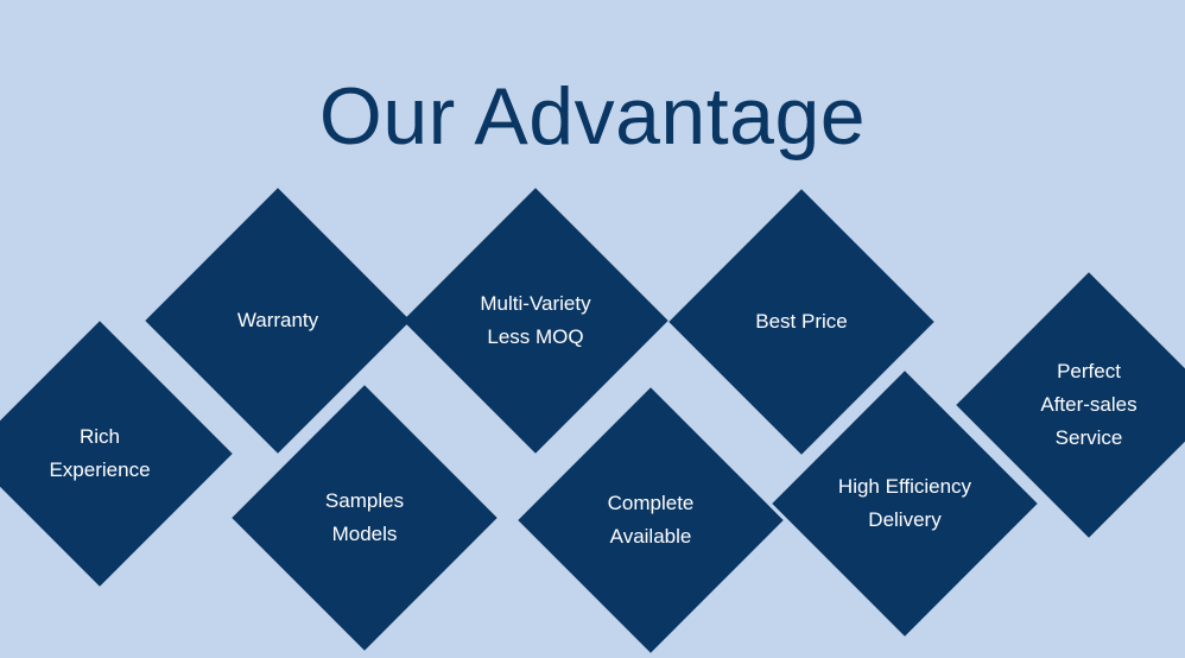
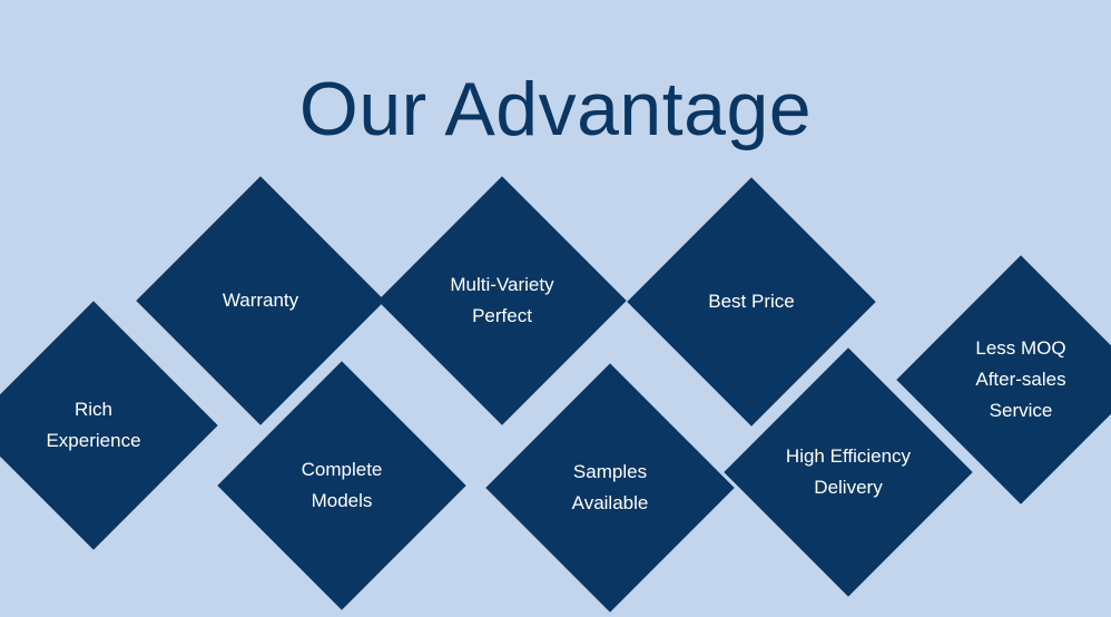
  Our Advantage
  Rich
  Experience
  Warranty
- Samples
+ Complete
  Models
  Multi-Variety
- Less MOQ
+ Perfect
- Complete
+ Samples
  Available
  Best Price
  High Efficiency
  Delivery
- Perfect
+ Less MOQ
  After-sales
  Service
